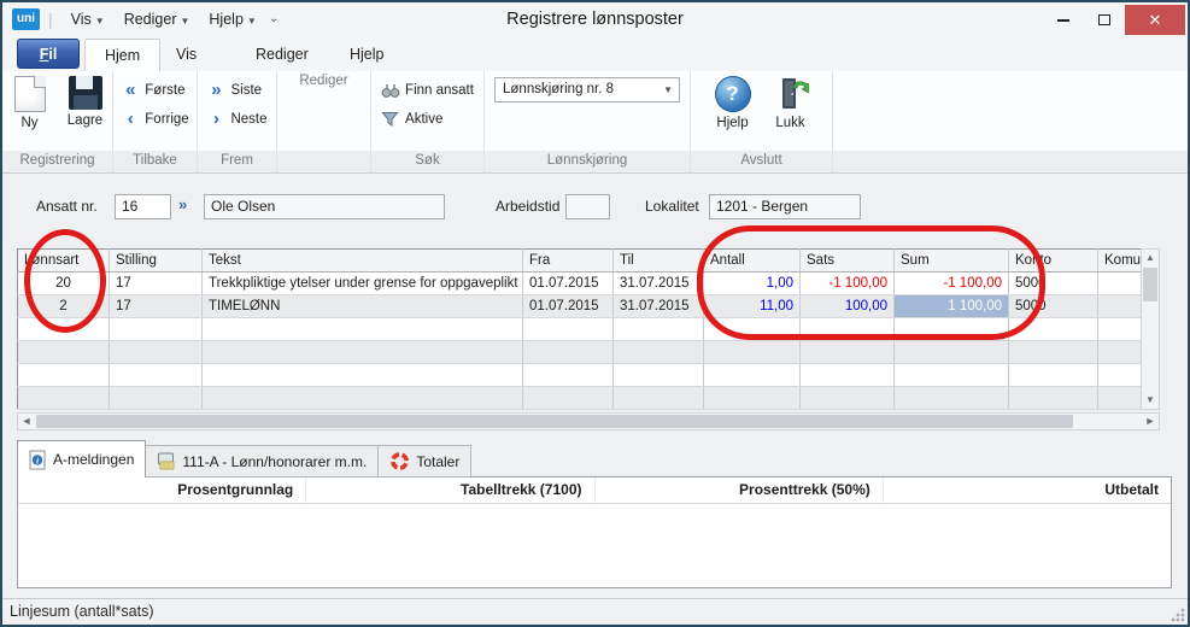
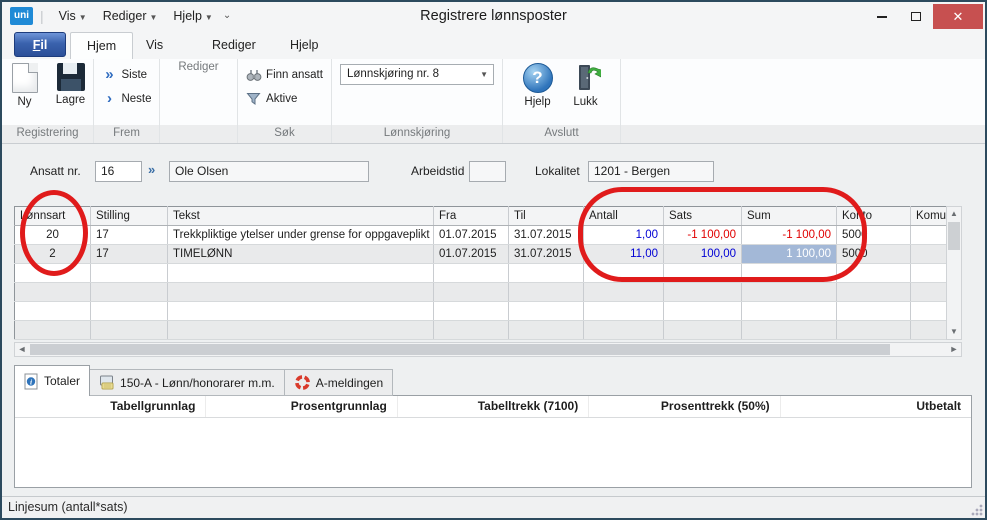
  uni
  |
  Vis ▼
  Rediger ▼
  Hjelp ▼
  ⌄
  Registrere lønnsposter
  ✕
  Fil
  Hjem
  Vis
  Rediger
  Hjelp
  Ny
  Lagre
  Registrering
- «
- Første
- ‹
- Forrige
- Tilbake
  »
  Siste
  ›
  Neste
  Frem
  Rediger
  Finn ansatt
  Aktive
  Søk
  Lønnskjøring nr. 8
  ▼
  Lønnskjøring
  ?
  Hjelp
  Lukk
  Avslutt
  Ansatt nr.
  16
  »
  Ole Olsen
  Arbeidstid
  Lokalitet
  1201 - Bergen
  Lønnsart	Stilling	Tekst	Fra	Til	Antall	Sats	Sum	Konto	Komu
  20	17	Trekkpliktige ytelser under grense for oppgaveplikt	01.07.2015	31.07.2015	1,00	-1 100,00	-1 100,00	5000
  2	17	TIMELØNN	01.07.2015	31.07.2015	11,00	100,00	1 100,00	5000
  ▲
  ▼
  ◄
  ►
  i
- A-meldingen
+ Totaler
- 111-A - Lønn/honorarer m.m.
+ 150-A - Lønn/honorarer m.m.
- Totaler
+ A-meldingen
+ Tabellgrunnlag
  Prosentgrunnlag
  Tabelltrekk (7100)
  Prosenttrekk (50%)
  Utbetalt
  Linjesum (antall*sats)
